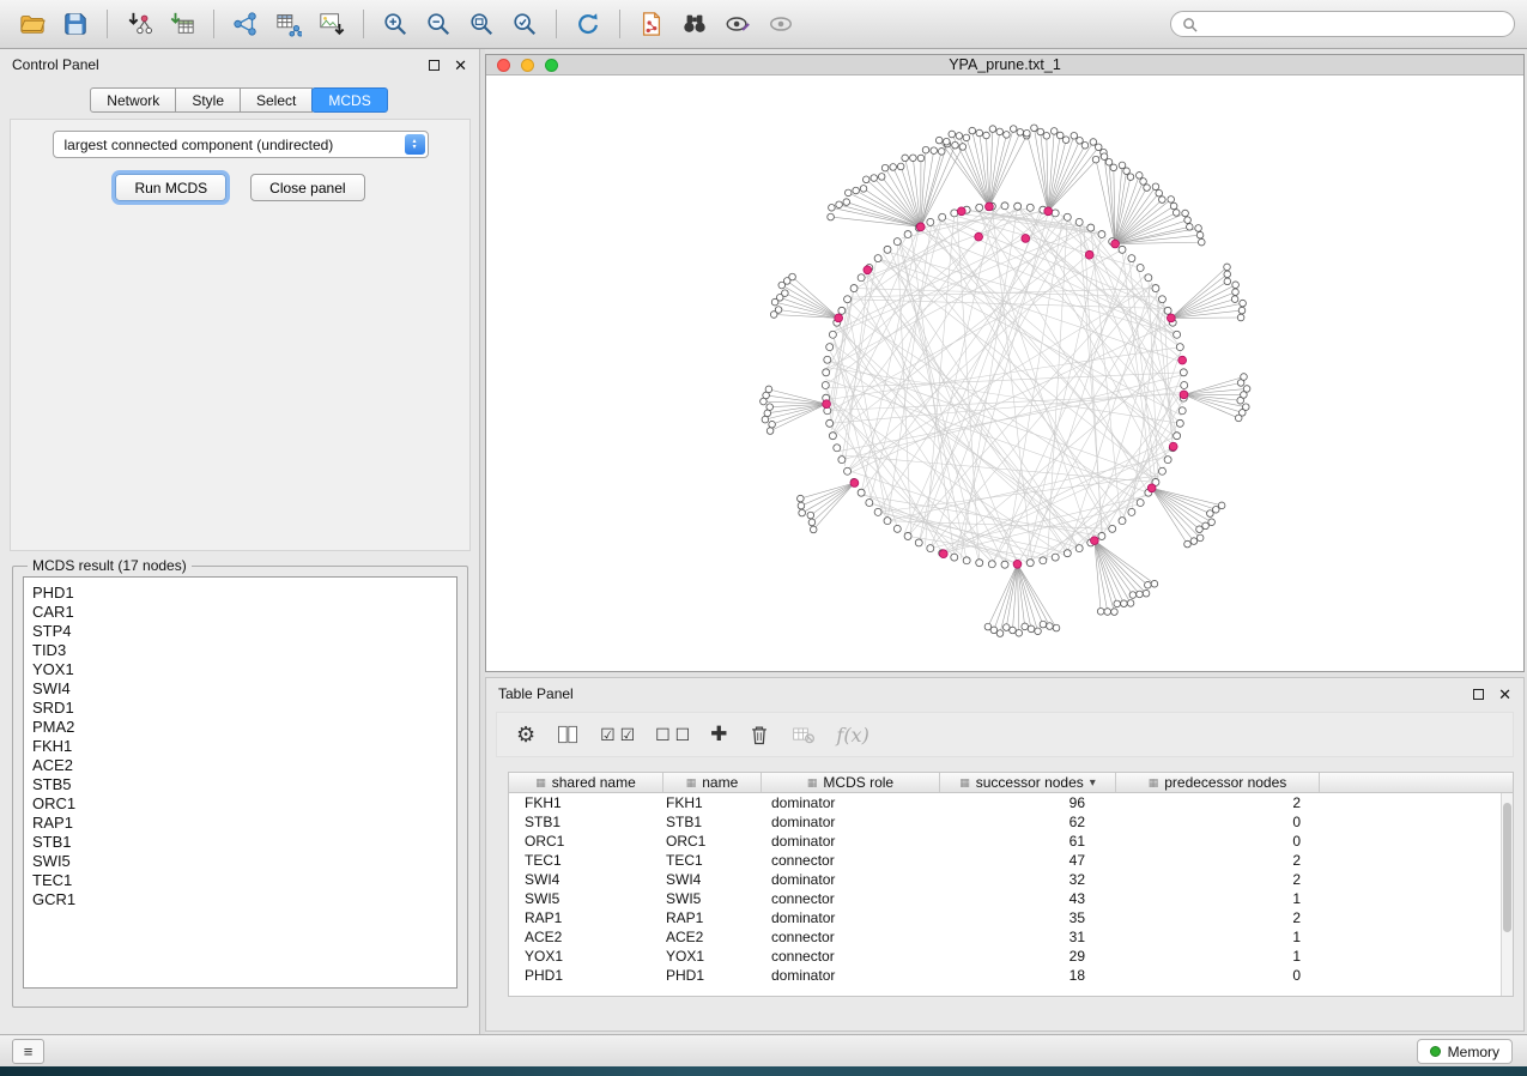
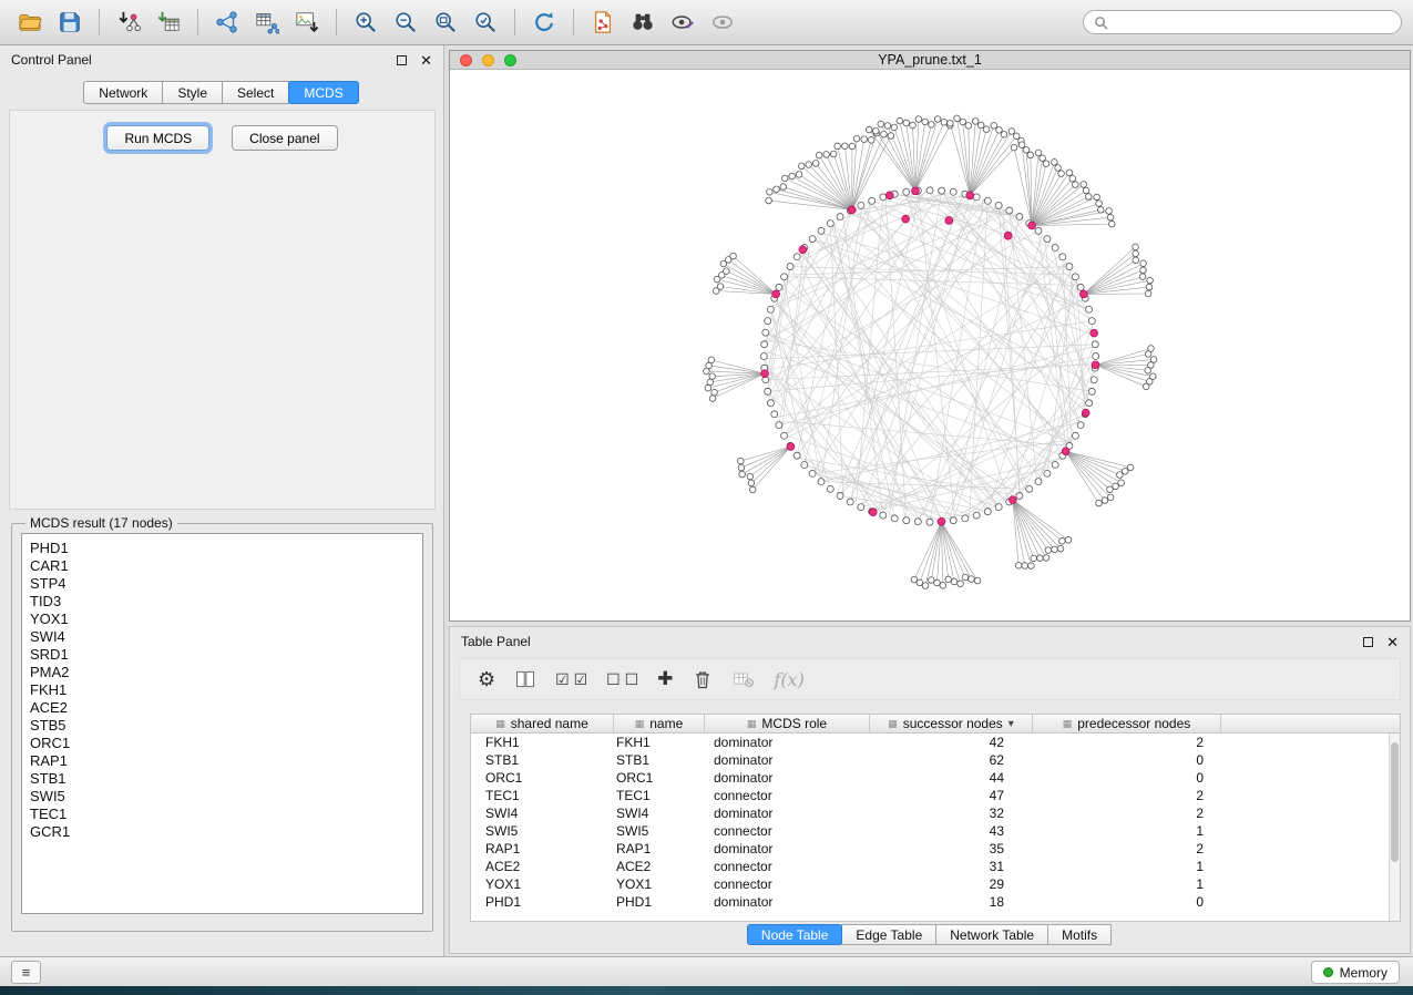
  Control Panel
  ✕
  Network
  Style
  Select
  MCDS
- largest connected component (undirected)
  Run MCDS
  Close panel
  MCDS result (17 nodes)
  PHD1
  CAR1
  STP4
  TID3
  YOX1
  SWI4
  SRD1
  PMA2
  FKH1
  ACE2
  STB5
  ORC1
  RAP1
  STB1
  SWI5
  TEC1
  GCR1
  YPA_prune.txt_1
  Table Panel
  ✕
  ⚙
  ☑ ☑
  ☐ ☐
  ✚
  f(x)
  ▦
  shared name
  ▦
  name
  ▦
  MCDS role
  ▦
  successor nodes
  ▾
  ▦
  predecessor nodes
  FKH1
  FKH1
  dominator
- 96
+ 42
  2
  STB1
  STB1
  dominator
  62
  0
  ORC1
  ORC1
  dominator
- 61
+ 44
  0
  TEC1
  TEC1
  connector
  47
  2
  SWI4
  SWI4
  dominator
  32
  2
  SWI5
  SWI5
  connector
  43
  1
  RAP1
  RAP1
  dominator
  35
  2
  ACE2
  ACE2
  connector
  31
  1
  YOX1
  YOX1
  connector
  29
  1
  PHD1
  PHD1
  dominator
  18
  0
+ Node Table
+ Edge Table
+ Network Table
+ Motifs
  ≡
  Memory
